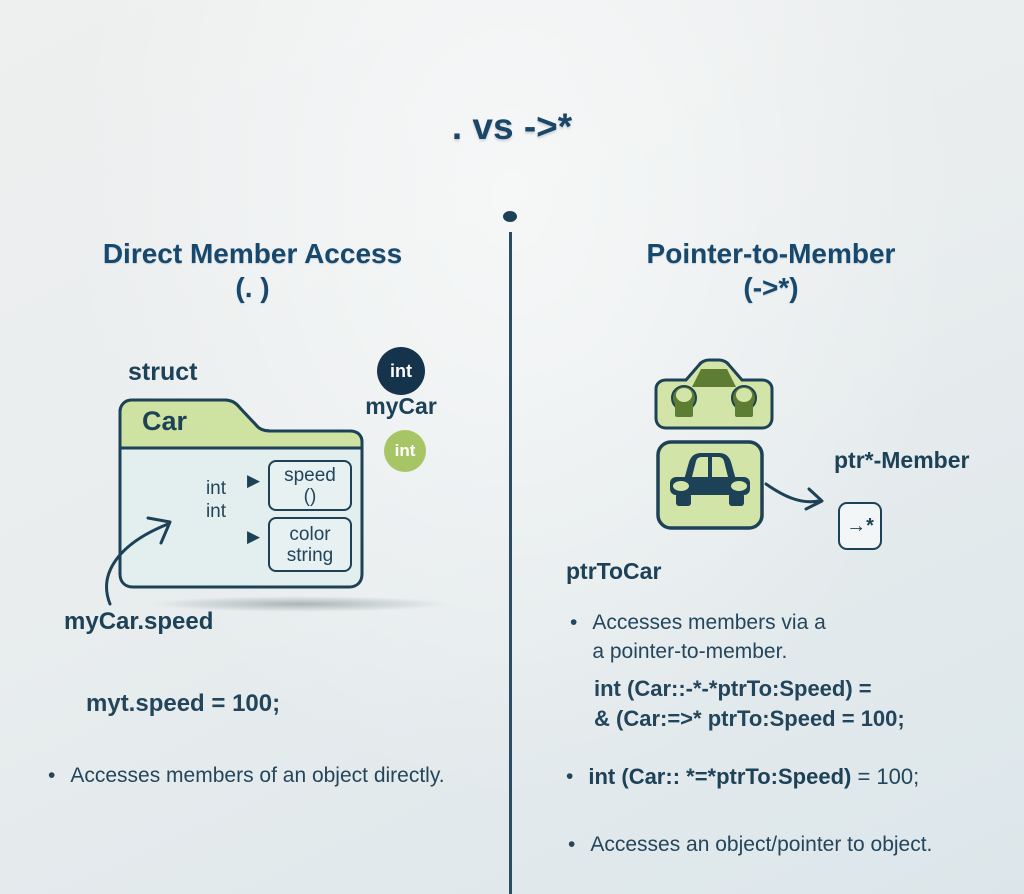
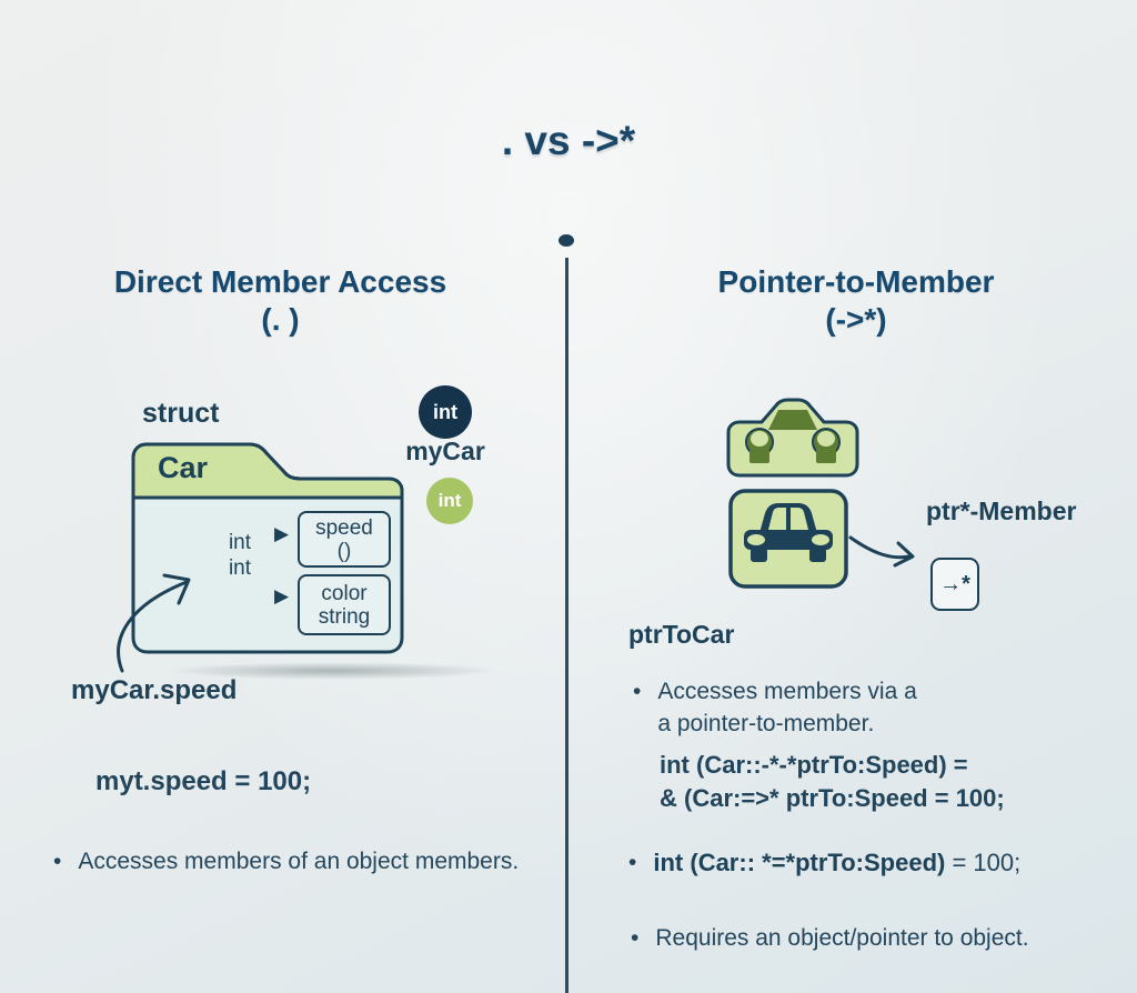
  . vs ->*
  Direct Member Access
  (. )
  struct
  Car
  int
  int
  ▶
  ▶
  speed
  ()
  color
  string
  int
  myCar
  int
  myCar.speed
  myt.speed = 100;
  •
- Accesses members of an object directly.
+ Accesses members of an object members.
  Pointer-to-Member
  (->*)
  ptr*-Member
  →*
  ptrToCar
  •
  Accesses members via a
  a pointer-to-member.
  int (Car::-*-*ptrTo:Speed) =
  & (Car:=>* ptrTo:Speed = 100;
  •
  int (Car:: *=*ptrTo:Speed) = 100;
  •
- Accesses an object/pointer to object.
+ Requires an object/pointer to object.
